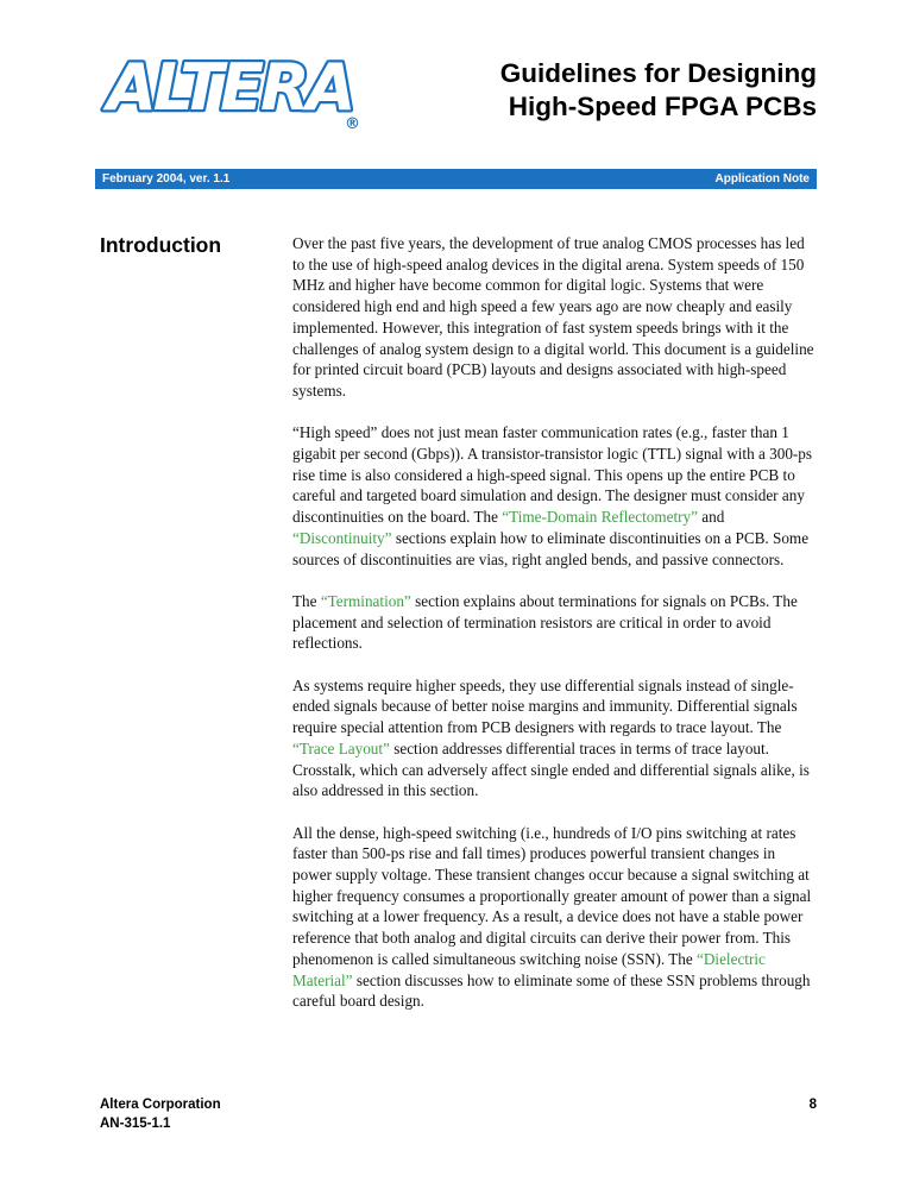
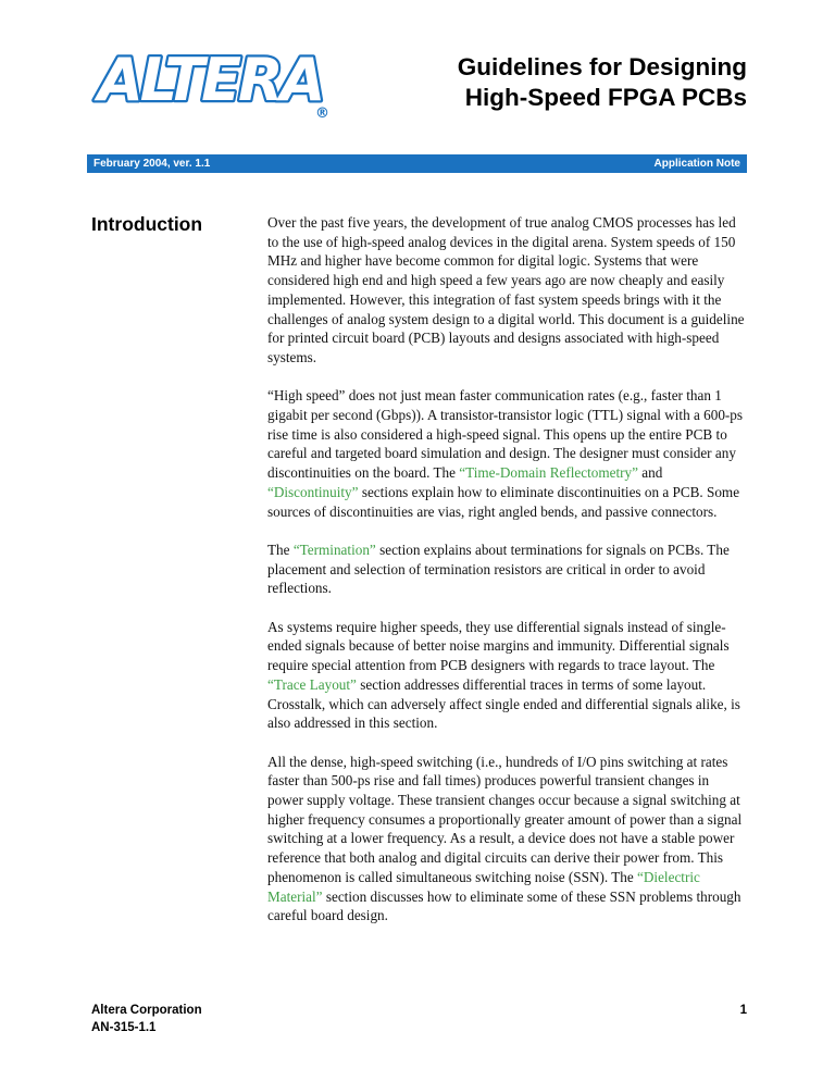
  ALTERA
  ®
  Guidelines for Designing
  High-Speed FPGA PCBs
  February 2004, ver. 1.1
  Application Note
  Introduction
  Over the past five years, the development of true analog CMOS processes has led to the use of high-speed analog devices in the digital arena. System speeds of 150 MHz and higher have become common for digital logic. Systems that were considered high end and high speed a few years ago are now cheaply and easily implemented. However, this integration of fast system speeds brings with it the challenges of analog system design to a digital world. This document is a guideline for printed circuit board (PCB) layouts and designs associated with high-speed systems.
- “High speed” does not just mean faster communication rates (e.g., faster than 1 gigabit per second (Gbps)). A transistor-transistor logic (TTL) signal with a 300-ps rise time is also considered a high-speed signal. This opens up the entire PCB to careful and targeted board simulation and design. The designer must consider any discontinuities on the board. The “Time-Domain Reflectometry” and “Discontinuity” sections explain how to eliminate discontinuities on a PCB. Some sources of discontinuities are vias, right angled bends, and passive connectors.
+ “High speed” does not just mean faster communication rates (e.g., faster than 1 gigabit per second (Gbps)). A transistor-transistor logic (TTL) signal with a 600-ps rise time is also considered a high-speed signal. This opens up the entire PCB to careful and targeted board simulation and design. The designer must consider any discontinuities on the board. The “Time-Domain Reflectometry” and “Discontinuity” sections explain how to eliminate discontinuities on a PCB. Some sources of discontinuities are vias, right angled bends, and passive connectors.
  The “Termination” section explains about terminations for signals on PCBs. The placement and selection of termination resistors are critical in order to avoid reflections.
- As systems require higher speeds, they use differential signals instead of single-ended signals because of better noise margins and immunity. Differential signals require special attention from PCB designers with regards to trace layout. The “Trace Layout” section addresses differential traces in terms of trace layout. Crosstalk, which can adversely affect single ended and differential signals alike, is also addressed in this section.
+ As systems require higher speeds, they use differential signals instead of single-ended signals because of better noise margins and immunity. Differential signals require special attention from PCB designers with regards to trace layout. The “Trace Layout” section addresses differential traces in terms of some layout. Crosstalk, which can adversely affect single ended and differential signals alike, is also addressed in this section.
  All the dense, high-speed switching (i.e., hundreds of I/O pins switching at rates faster than 500-ps rise and fall times) produces powerful transient changes in power supply voltage. These transient changes occur because a signal switching at higher frequency consumes a proportionally greater amount of power than a signal switching at a lower frequency. As a result, a device does not have a stable power reference that both analog and digital circuits can derive their power from. This phenomenon is called simultaneous switching noise (SSN). The “Dielectric Material” section discusses how to eliminate some of these SSN problems through careful board design.
  Altera Corporation
  AN-315-1.1
- 8
+ 1
